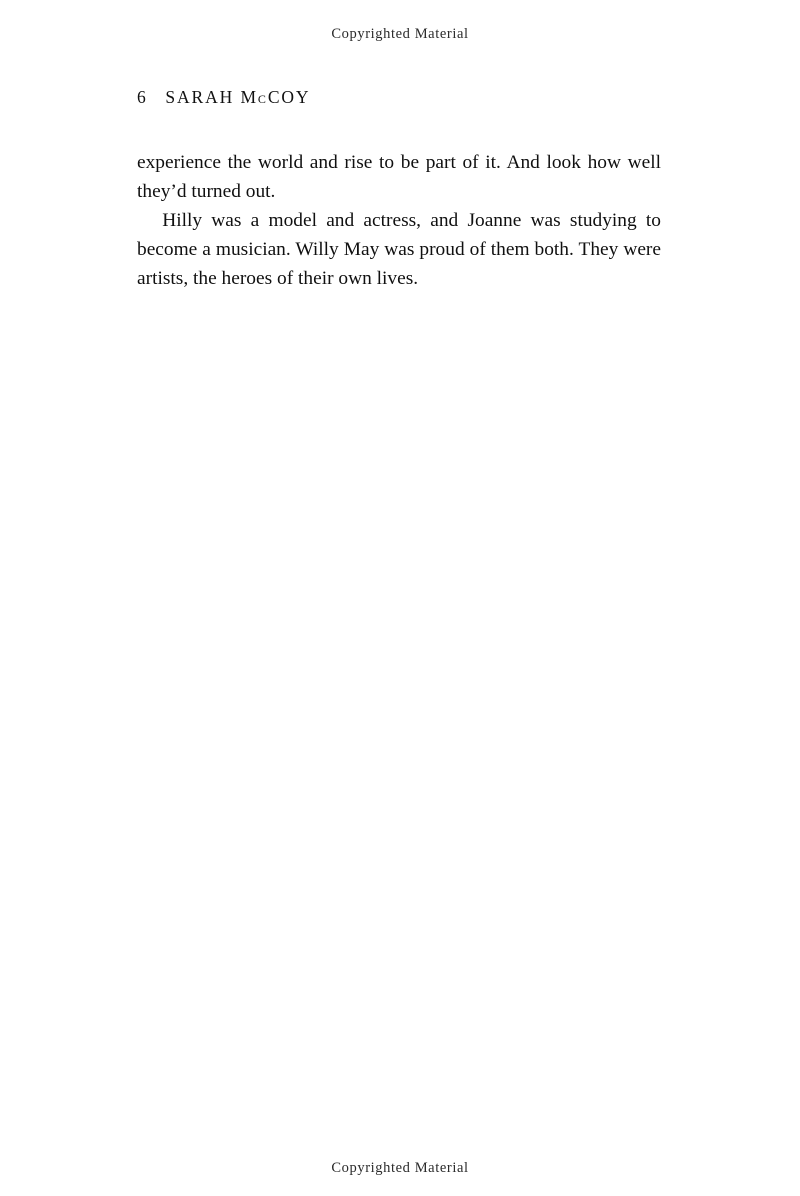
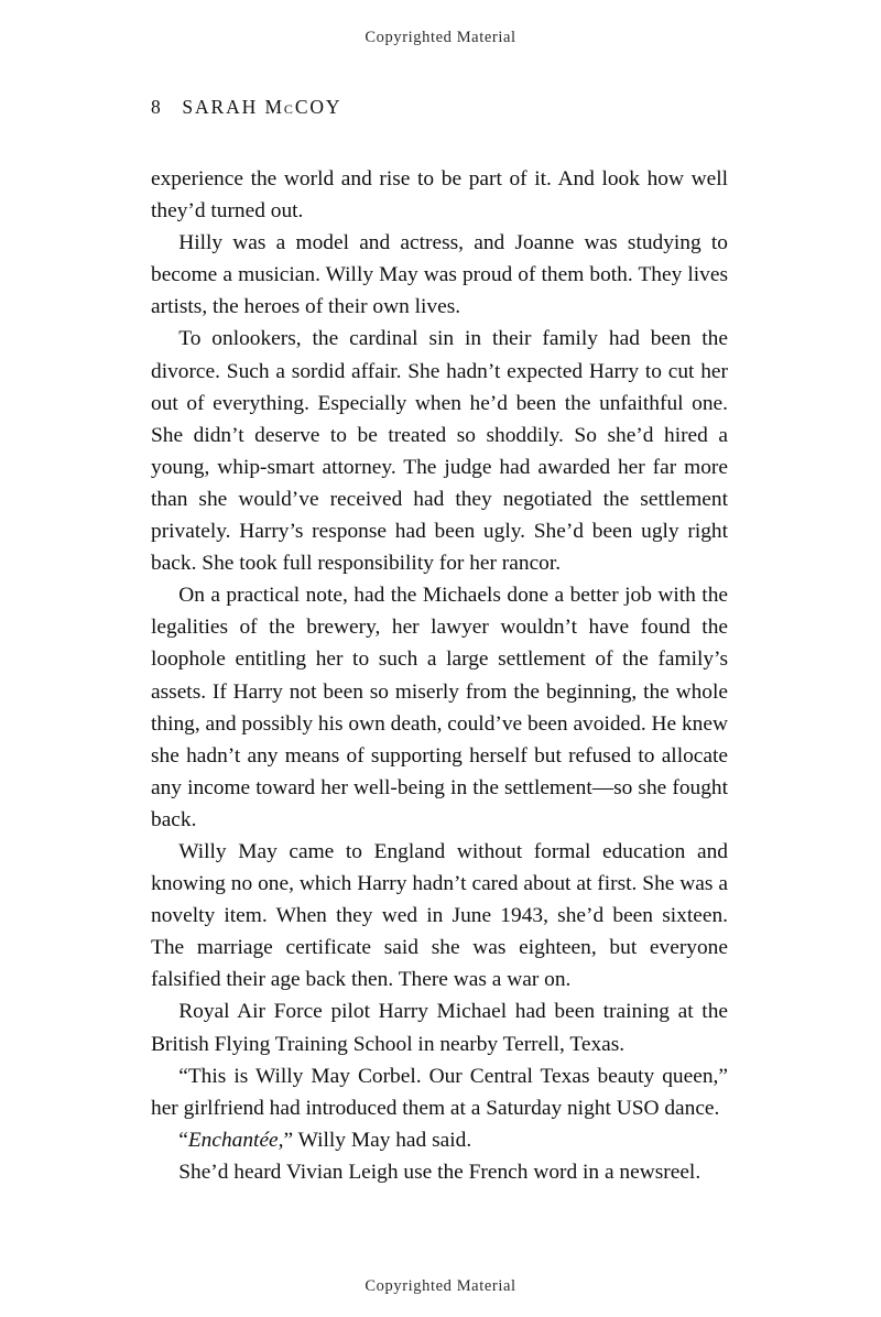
  Copyrighted Material
- 6 SARAH McCOY
+ 8 SARAH McCOY
  experience the world and rise to be part of it. And look how well they’d turned out.
- Hilly was a model and actress, and Joanne was studying to become a musician. Willy May was proud of them both. They were artists, the heroes of their own lives.
+ Hilly was a model and actress, and Joanne was studying to become a musician. Willy May was proud of them both. They lives artists, the heroes of their own lives.
+ To onlookers, the cardinal sin in their family had been the divorce. Such a sordid affair. She hadn’t expected Harry to cut her out of everything. Especially when he’d been the unfaithful one. She didn’t deserve to be treated so shoddily. So she’d hired a young, whip-smart attorney. The judge had awarded her far more than she would’ve received had they negotiated the settlement privately. Harry’s response had been ugly. She’d been ugly right back. She took full responsibility for her rancor.
+ On a practical note, had the Michaels done a better job with the legalities of the brewery, her lawyer wouldn’t have found the loophole entitling her to such a large settlement of the family’s assets. If Harry not been so miserly from the beginning, the whole thing, and possibly his own death, could’ve been avoided. He knew she hadn’t any means of supporting herself but refused to allocate any income toward her well-being in the settlement—so she fought back.
+ Willy May came to England without formal education and knowing no one, which Harry hadn’t cared about at first. She was a novelty item. When they wed in June 1943, she’d been sixteen. The marriage certificate said she was eighteen, but everyone falsified their age back then. There was a war on.
+ Royal Air Force pilot Harry Michael had been training at the British Flying Training School in nearby Terrell, Texas.
+ “This is Willy May Corbel. Our Central Texas beauty queen,” her girlfriend had introduced them at a Saturday night USO dance.
+ “Enchantée,” Willy May had said.
+ She’d heard Vivian Leigh use the French word in a newsreel.
  Copyrighted Material
